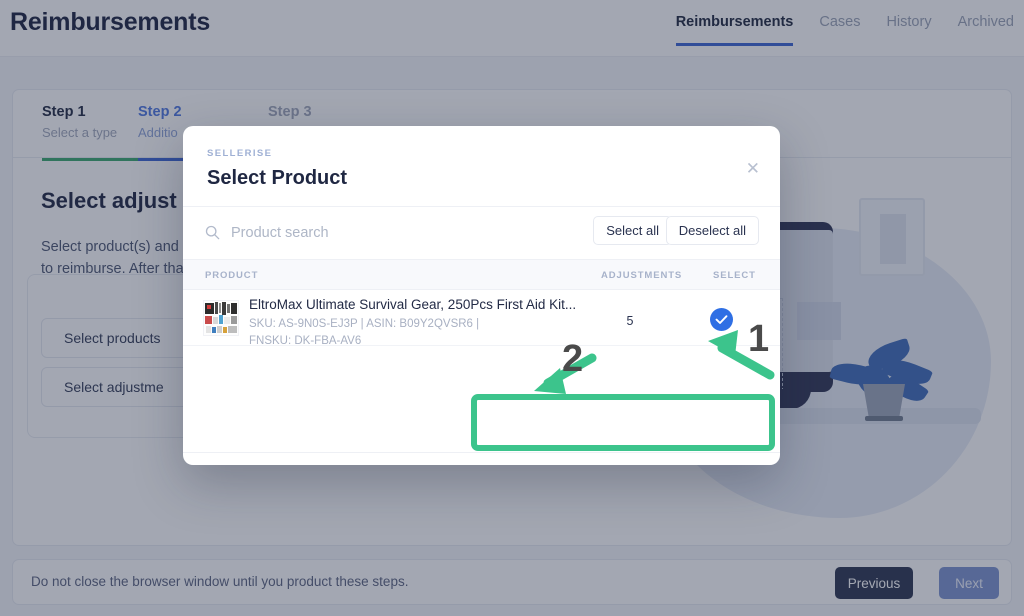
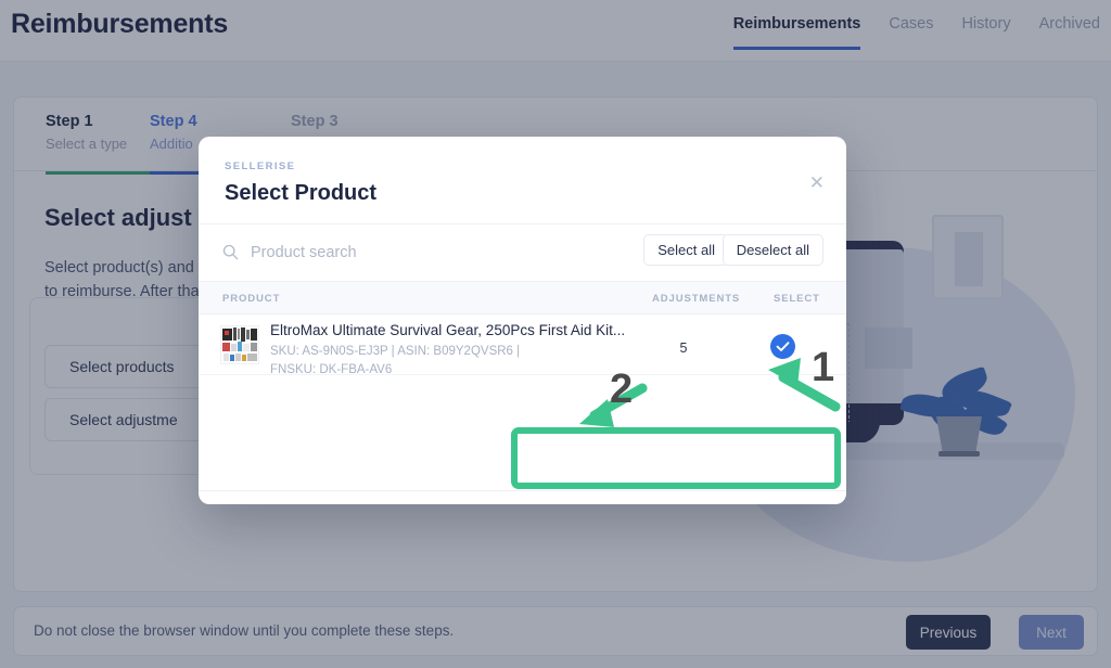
  Reimbursements
  Reimbursements
  Cases
  History
  Archived
  Step 1
  Select a type
- Step 2
+ Step 4
  Additio
  Step 3
  Select adjust
  Select product(s) and
  to reimburse. After tha
  Select products
  Select adjustme
- Do not close the browser window until you product these steps.
+ Do not close the browser window until you complete these steps.
  Previous
  Next
  SELLERISE
  Select Product
  ✕
  Product search
  Select all
  Deselect all
  PRODUCT
  ADJUSTMENTS
  SELECT
  EltroMax Ultimate Survival Gear, 250Pcs First Aid Kit...
  SKU: AS-9N0S-EJ3P | ASIN: B09Y2QVSR6 |
  FNSKU: DK-FBA-AV6
  5
  1
  2
